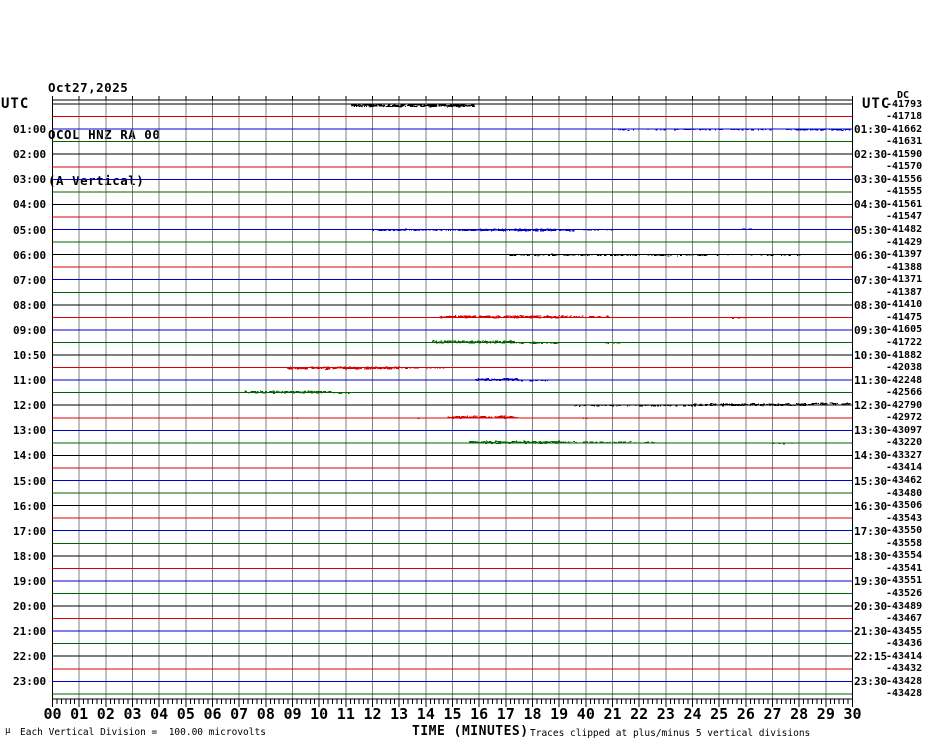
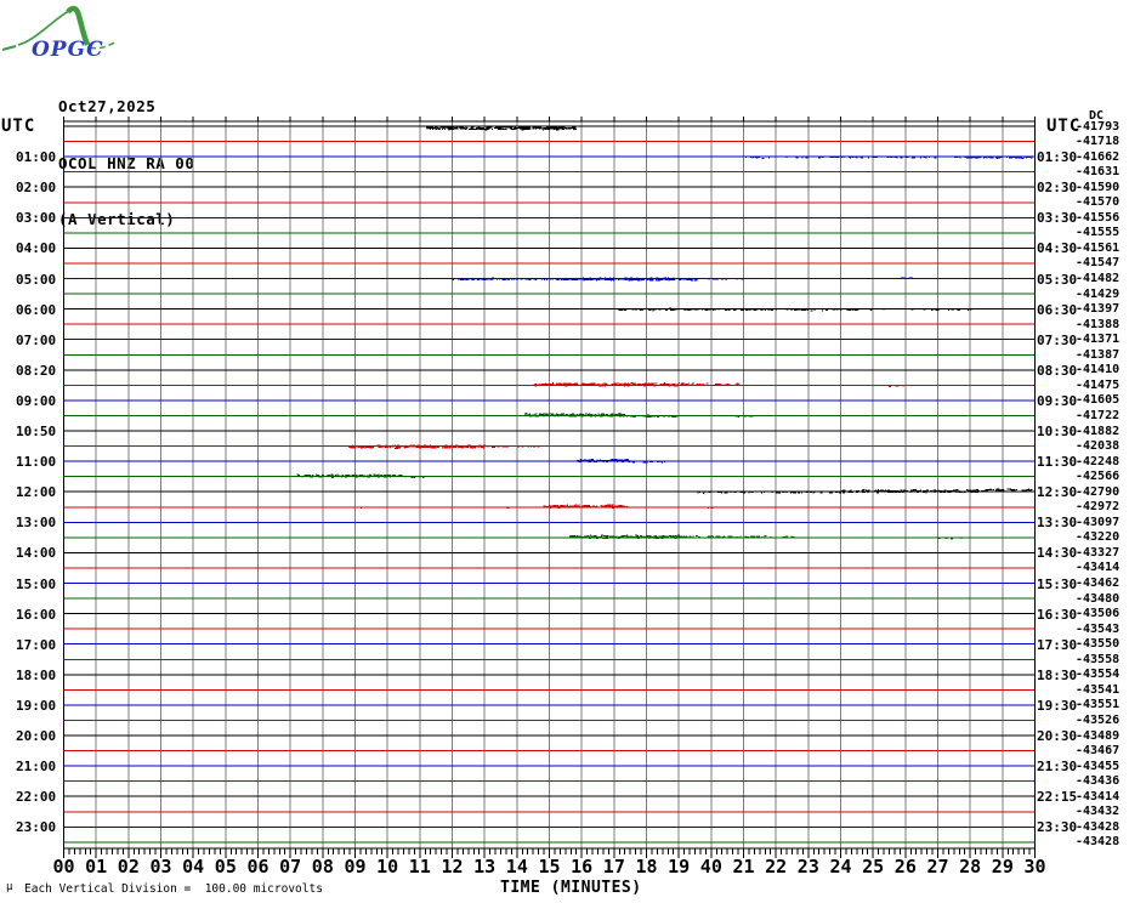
+ OPGC
  Oct27,2025
  COL HNZ R 00
  A Vertica)
  UTC
  UTC
  DC
  01:00
  02:00
  03:00
  04:00
  05:00
  06:00
  07:00
- 08:00
+ 08:20
  09:00
  10:50
  11:00
  12:00
  13:00
  14:00
  15:00
  16:00
  17:00
  18:00
  19:00
  20:00
  21:00
  22:00
  23:00
  01:30
  02:30
  03:30
  04:30
  05:30
  06:30
  07:30
  08:30
  09:30
  10:30
  11:30
  12:30
  13:30
  14:30
  15:30
  16:30
  17:30
  18:30
  19:30
  20:30
  21:30
  22:15
  23:30
  -41793
  -41718
  -41662
  -41631
  -41590
  -41570
  -41556
  -41555
  -41561
  -41547
  -41482
  -41429
  -41397
  -41388
  -41371
  -41387
  -41410
  -41475
  -41605
  -41722
  -41882
  -42038
  -42248
  -42566
  -42790
  -42972
  -43097
  -43220
  -43327
  -43414
  -43462
  -43480
  -43506
  -43543
  -43550
  -43558
  -43554
  -43541
  -43551
  -43526
  -43489
  -43467
  -43455
  -43436
  -43414
  -43432
  -43428
  -43428
  00
  01
  02
  03
  04
  05
  06
  07
  08
  09
  10
  11
  12
  13
  14
  15
  16
  17
  18
  19
  40
  21
  22
  23
  24
  25
  26
  27
  28
  29
  30
  µ
  Each Vertical Division = 100.00 microvolts
  TIME (MINUTES)
- Traces clipped at plus/minus 5 vertical divisions
